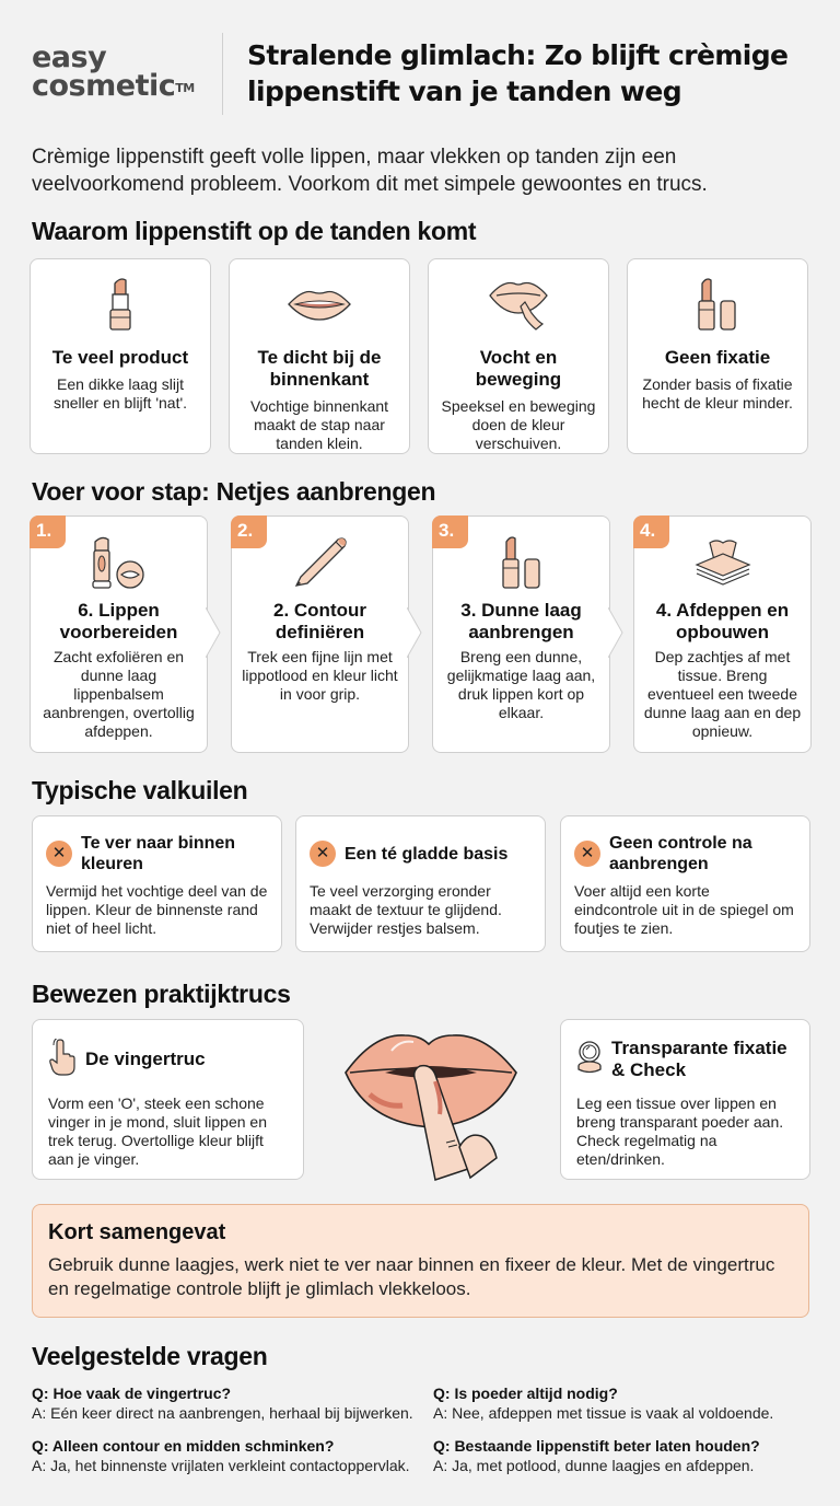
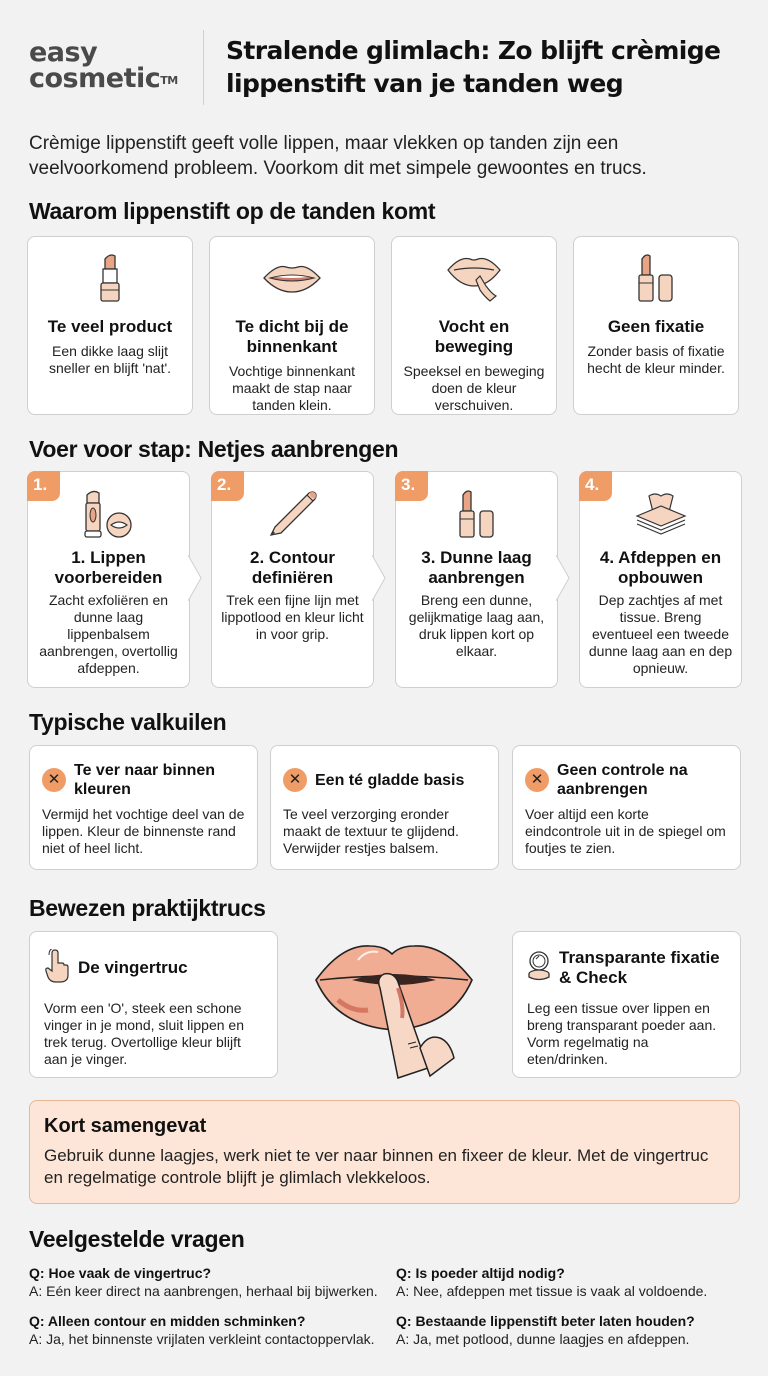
  easy
  cosmeticTM
  Stralende glimlach: Zo blijft crèmige lippenstift van je tanden weg
  Crèmige lippenstift geeft volle lippen, maar vlekken op tanden zijn een veelvoorkomend probleem. Voorkom dit met simpele gewoontes en trucs.
  Waarom lippenstift op de tanden komt
  Te veel product
  Een dikke laag slijt sneller en blijft 'nat'.
  Te dicht bij de binnenkant
  Vochtige binnenkant maakt de stap naar tanden klein.
  Vocht en beweging
  Speeksel en beweging doen de kleur verschuiven.
  Geen fixatie
  Zonder basis of fixatie hecht de kleur minder.
  Voer voor stap: Netjes aanbrengen
  1.
- 6. Lippen voorbereiden
+ 1. Lippen voorbereiden
  Zacht exfoliëren en dunne laag lippenbalsem aanbrengen, overtollig afdeppen.
  2.
  2. Contour definiëren
  Trek een fijne lijn met lippotlood en kleur licht in voor grip.
  3.
  3. Dunne laag aanbrengen
  Breng een dunne, gelijkmatige laag aan, druk lippen kort op elkaar.
  4.
  4. Afdeppen en opbouwen
  Dep zachtjes af met tissue. Breng eventueel een tweede dunne laag aan en dep opnieuw.
  Typische valkuilen
  ✕
  Te ver naar binnen kleuren
  Vermijd het vochtige deel van de lippen. Kleur de binnenste rand niet of heel licht.
  ✕
  Een té gladde basis
  Te veel verzorging eronder maakt de textuur te glijdend. Verwijder restjes balsem.
  ✕
  Geen controle na aanbrengen
  Voer altijd een korte eindcontrole uit in de spiegel om foutjes te zien.
  Bewezen praktijktrucs
  De vingertruc
  Vorm een 'O', steek een schone vinger in je mond, sluit lippen en trek terug. Overtollige kleur blijft aan je vinger.
  Transparante fixatie & Check
- Leg een tissue over lippen en breng transparant poeder aan. Check regelmatig na eten/drinken.
+ Leg een tissue over lippen en breng transparant poeder aan. Vorm regelmatig na eten/drinken.
  Kort samengevat
  Gebruik dunne laagjes, werk niet te ver naar binnen en fixeer de kleur. Met de vingertruc en regelmatige controle blijft je glimlach vlekkeloos.
  Veelgestelde vragen
  Q: Hoe vaak de vingertruc?
  A: Eén keer direct na aanbrengen, herhaal bij bijwerken.
  Q: Is poeder altijd nodig?
  A: Nee, afdeppen met tissue is vaak al voldoende.
  Q: Alleen contour en midden schminken?
  A: Ja, het binnenste vrijlaten verkleint contactoppervlak.
  Q: Bestaande lippenstift beter laten houden?
  A: Ja, met potlood, dunne laagjes en afdeppen.
